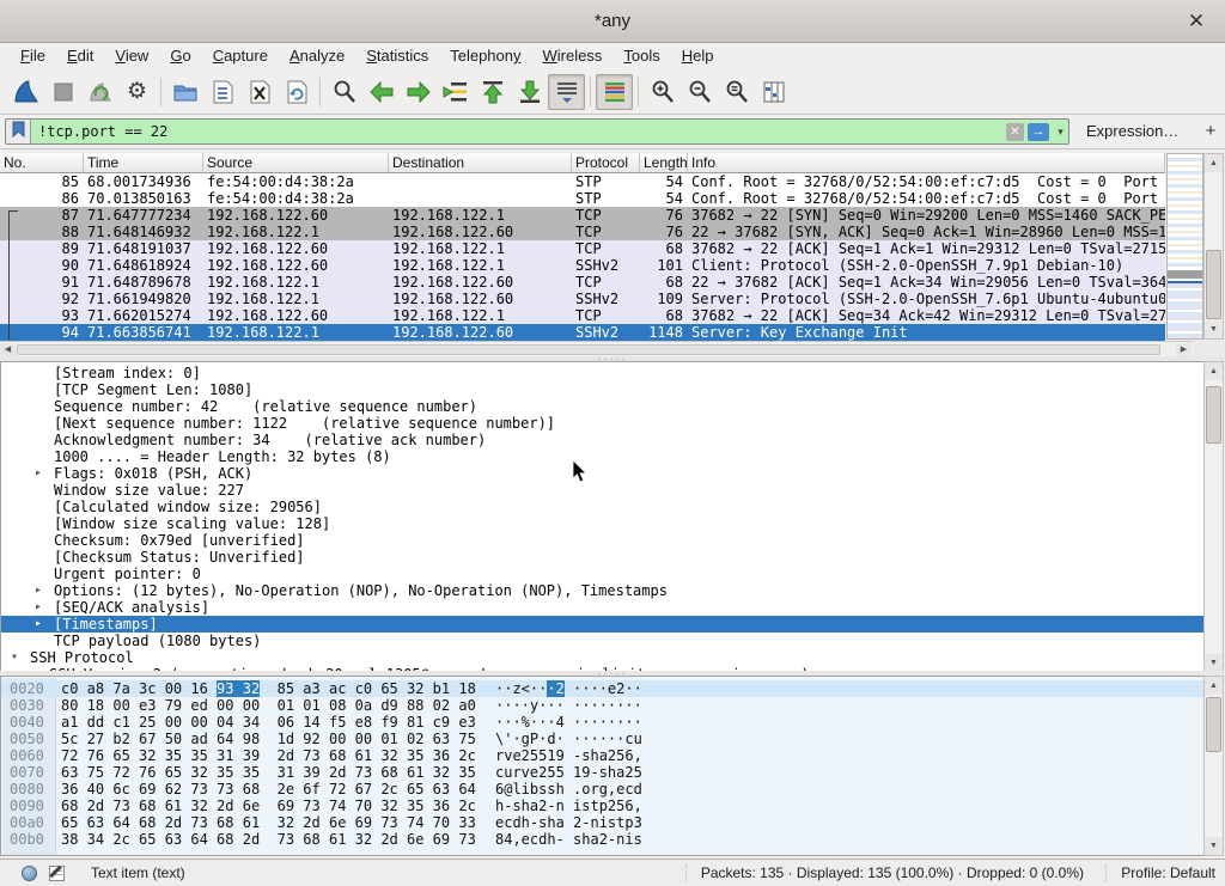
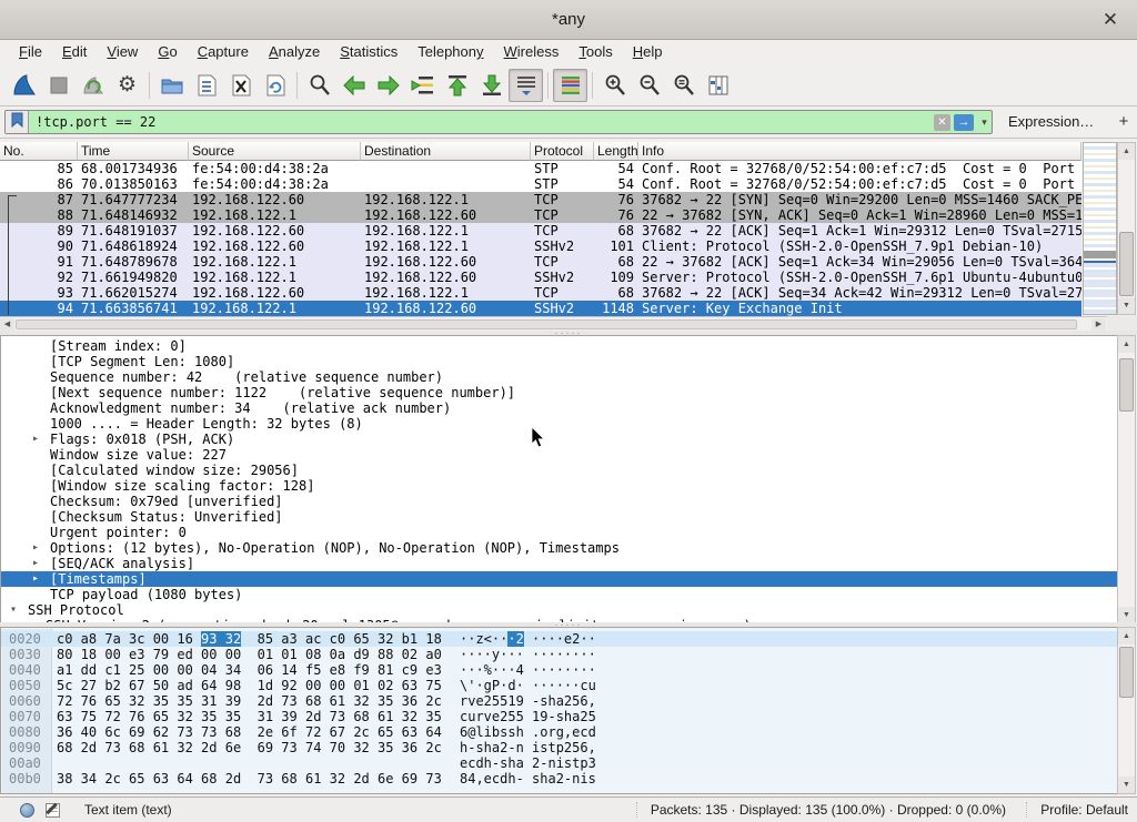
  *any
  ✕
  File
  Edit
  View
  Go
  Capture
  Analyze
  Statistics
  Telephony
  Wireless
  Tools
  Help
  ⚙
  !tcp.port == 22
  ✕
  →
  ▾
  Expression…
  +
  No.
  Time
  Source
  Destination
  Protocol
  Length
  Info
  85
  68.001734936
  fe:54:00:d4:38:2a
  STP
  54
  Conf. Root = 32768/0/52:54:00:ef:c7:d5 Cost = 0 Port
  86
  70.013850163
  fe:54:00:d4:38:2a
  STP
  54
  Conf. Root = 32768/0/52:54:00:ef:c7:d5 Cost = 0 Port
  87
  71.647777234
  192.168.122.60
  192.168.122.1
  TCP
  76
  37682 → 22 [SYN] Seq=0 Win=29200 Len=0 MSS=1460 SACK_PE
  88
  71.648146932
  192.168.122.1
  192.168.122.60
  TCP
  76
  22 → 37682 [SYN, ACK] Seq=0 Ack=1 Win=28960 Len=0 MSS=1
  89
  71.648191037
  192.168.122.60
  192.168.122.1
  TCP
  68
  37682 → 22 [ACK] Seq=1 Ack=1 Win=29312 Len=0 TSval=2715
  90
  71.648618924
  192.168.122.60
  192.168.122.1
  SSHv2
  101
  Client: Protocol (SSH-2.0-OpenSSH_7.9p1 Debian-10)
  91
  71.648789678
  192.168.122.1
  192.168.122.60
  TCP
  68
  22 → 37682 [ACK] Seq=1 Ack=34 Win=29056 Len=0 TSval=364
  92
  71.661949820
  192.168.122.1
  192.168.122.60
  SSHv2
  109
  Server: Protocol (SSH-2.0-OpenSSH_7.6p1 Ubuntu-4ubuntu0
  93
  71.662015274
  192.168.122.60
  192.168.122.1
  TCP
  68
  37682 → 22 [ACK] Seq=34 Ack=42 Win=29312 Len=0 TSval=27
  94
  71.663856741
  192.168.122.1
  192.168.122.60
  SSHv2
  1148
  Server: Key Exchange Init
  ·····
  [Stream index: 0]
  [TCP Segment Len: 1080]
  Sequence number: 42 (relative sequence number)
  [Next sequence number: 1122 (relative sequence number)]
  Acknowledgment number: 34 (relative ack number)
  1000 .... = Header Length: 32 bytes (8)
  ▸
  Flags: 0x018 (PSH, ACK)
  Window size value: 227
  [Calculated window size: 29056]
- [Window size scaling value: 128]
+ [Window size scaling factor: 128]
  Checksum: 0x79ed [unverified]
  [Checksum Status: Unverified]
  Urgent pointer: 0
  ▸
  Options: (12 bytes), No-Operation (NOP), No-Operation (NOP), Timestamps
  ▸
  [SEQ/ACK analysis]
  ▸
  [Timestamps]
  TCP payload (1080 bytes)
  ▾
  SSH Protocol
  ·····
  0020
  c0 a8 7a 3c 00 16 93 32 85 a3 ac c0 65 32 b1 18
  ··z<···2 ····e2··
  0030
  80 18 00 e3 79 ed 00 00 01 01 08 0a d9 88 02 a0
  ····y··· ········
  0040
  a1 dd c1 25 00 00 04 34 06 14 f5 e8 f9 81 c9 e3
  ···%···4 ········
  0050
  5c 27 b2 67 50 ad 64 98 1d 92 00 00 01 02 63 75
  \'·gP·d· ······cu
  0060
  72 76 65 32 35 35 31 39 2d 73 68 61 32 35 36 2c
  rve25519 -sha256,
  0070
  63 75 72 76 65 32 35 35 31 39 2d 73 68 61 32 35
  curve255 19-sha25
  0080
  36 40 6c 69 62 73 73 68 2e 6f 72 67 2c 65 63 64
  6@libssh .org,ecd
  0090
  68 2d 73 68 61 32 2d 6e 69 73 74 70 32 35 36 2c
  h-sha2-n istp256,
  00a0
- 65 63 64 68 2d 73 68 61 32 2d 6e 69 73 74 70 33
  ecdh-sha 2-nistp3
  00b0
  38 34 2c 65 63 64 68 2d 73 68 61 32 2d 6e 69 73
  84,ecdh- sha2-nis
  Text item (text)
  Packets: 135 · Displayed: 135 (100.0%) · Dropped: 0 (0.0%)
  Profile: Default
